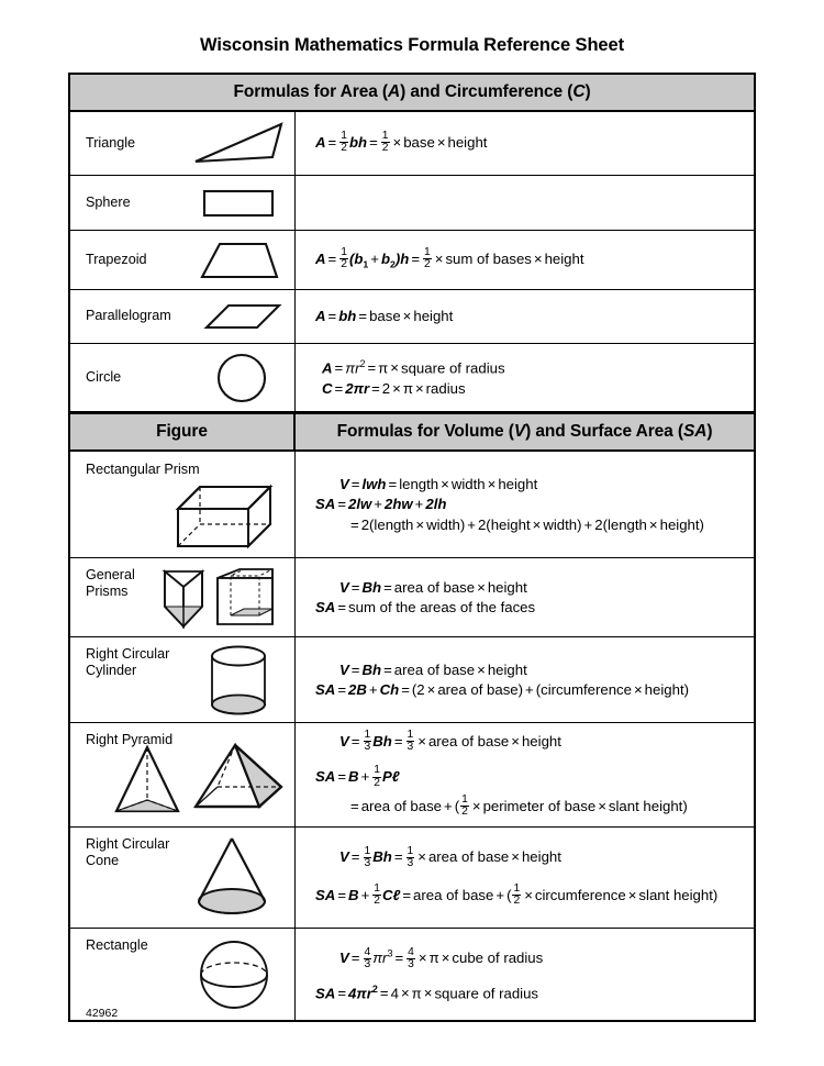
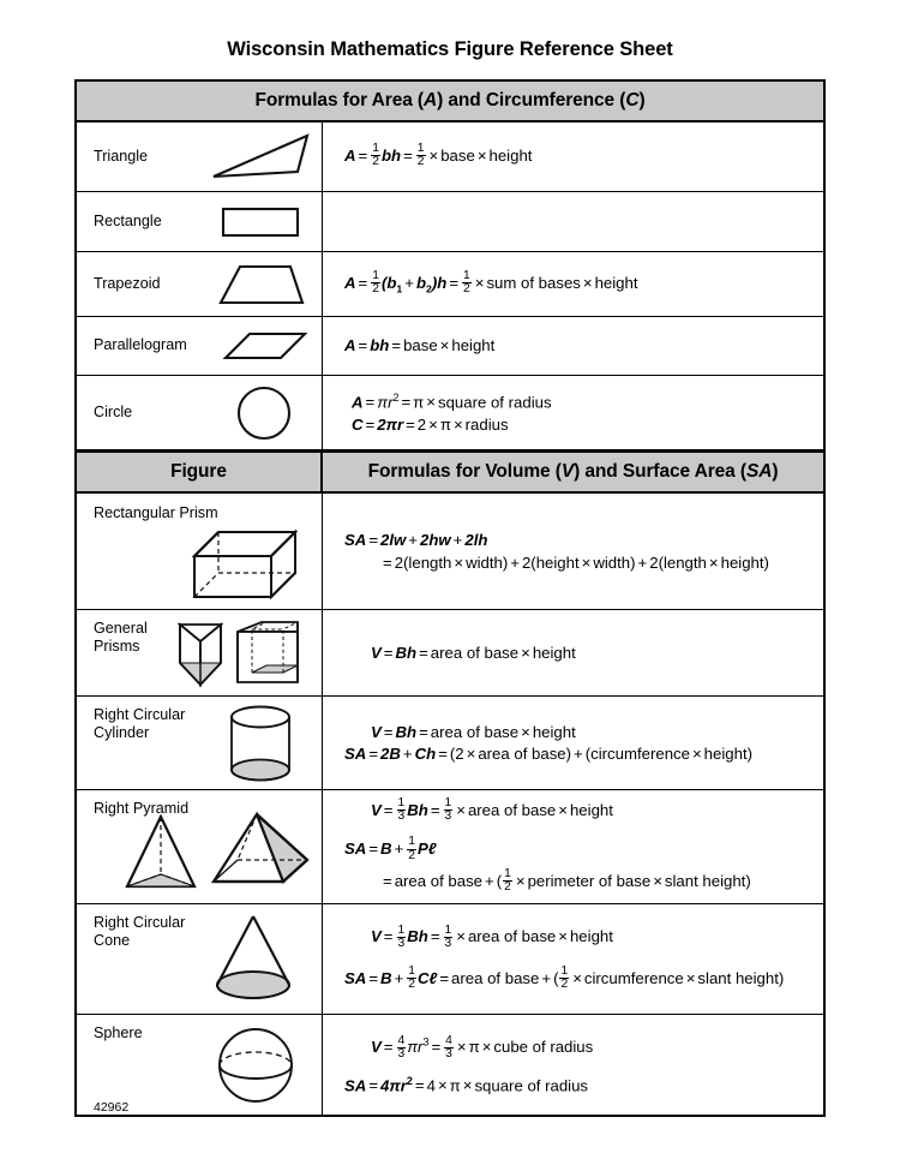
- Wisconsin Mathematics Formula Reference Sheet
+ Wisconsin Mathematics Figure Reference Sheet
  Formulas for Area (A) and Circumference (C)
  Triangle
  A =
  1
  2
  bh =
  1
  2
  base height
- Sphere
+ Rectangle
  Trapezoid
  A =
  1
  2
  (b1+ b2)h =
  1
  2
  sum of bases height
  Parallelogram
  A = bh = base height
  Circle
  A = πr2 = π square of radius
  C = 2πr = 2 π radius
  Figure
  Formulas for Volume (V) and Surface Area (SA)
  Rectangular Prism
- V = lwh = length width height
  SA = 2lw + 2hw + 2lh
  = 2(length width) + 2(height width) + 2(length height)
  General
  Prisms
  V = Bh = area of base height
- SA = sum of the areas of the faces
  Right Circular
  Cylinder
  V = Bh = area of base height
  SA = 2B + Ch = (2 area of base) + (circumference height)
  Right Pyramid
  V =
  1
  3
  Bh =
  1
  3
  area of base height
  SA = B +
  1
  2
  Pℓ
  = area of base + (
  1
  2
  perimeter of base slant height)
  Right Circular
  Cone
  V =
  1
  3
  Bh =
  1
  3
  area of base height
  SA = B +
  1
  2
  Cℓ = area of base + (
  1
  2
  circumference slant height)
- Rectangle
+ Sphere
  V =
  4
  3
  πr3 =
  4
  3
  π cube of radius
  SA = 4πr2 = 4 π square of radius
  42962
